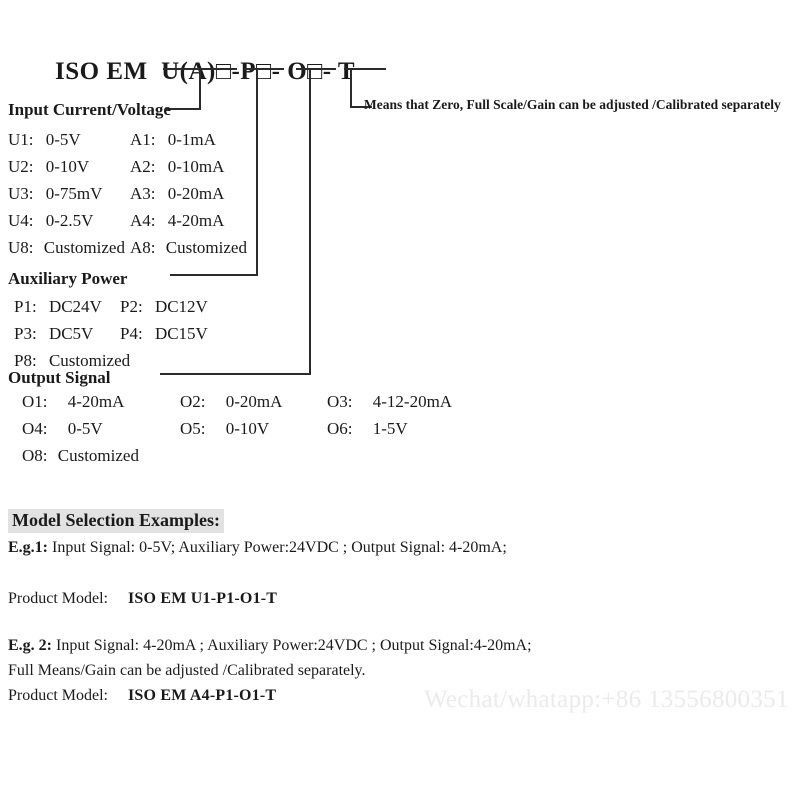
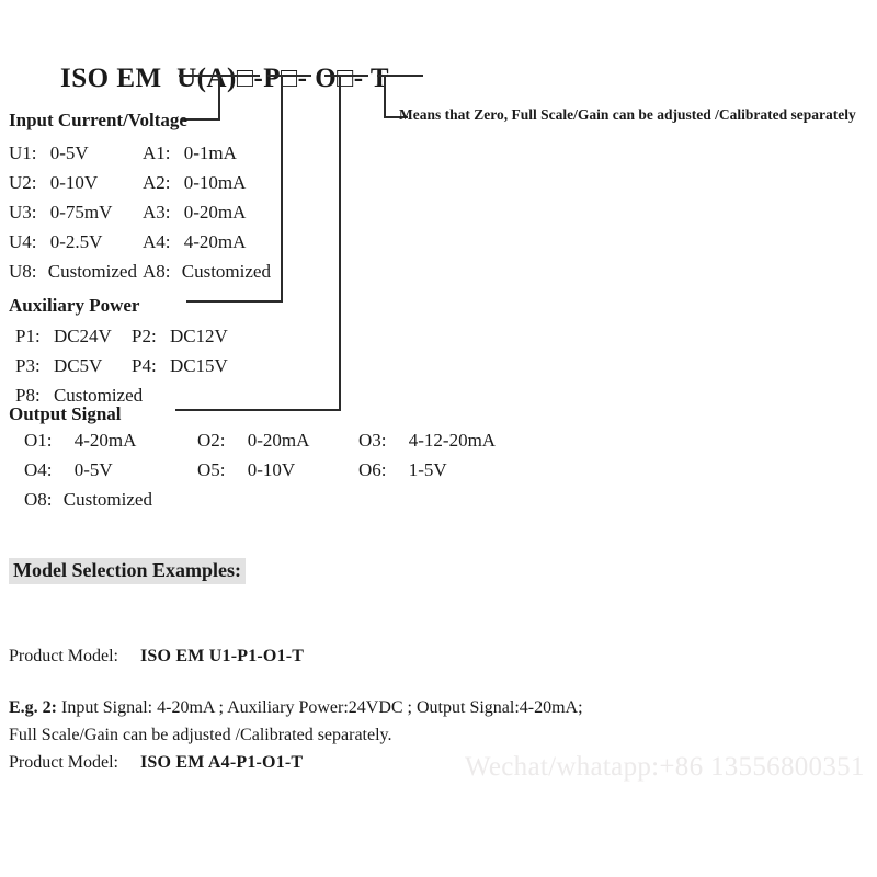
  ISO EM U(A)□-P□- O□- T
  Means that Zero, Full Scale/Gain can be adjusted /Calibrated separately
  Input Current/Voltage
  U1: 0-5V
  U2: 0-10V
  U3: 0-75mV
  U4: 0-2.5V
  U8: Customized
  A1: 0-1mA
  A2: 0-10mA
  A3: 0-20mA
  A4: 4-20mA
  A8: Customized
  Auxiliary Power
  P1: DC24V
  P3: DC5V
  P8: Customized
  P2: DC12V
  P4: DC15V
  Output Signal
  O1: 4-20mA
  O4: 0-5V
  O8: Customized
  O2: 0-20mA
  O5: 0-10V
  O3: 4-12-20mA
  O6: 1-5V
  Model Selection Examples:
- E.g.1: Input Signal: 0-5V; Auxiliary Power:24VDC ; Output Signal: 4-20mA;
  Product Model: ISO EM U1-P1-O1-T
  E.g. 2: Input Signal: 4-20mA ; Auxiliary Power:24VDC ; Output Signal:4-20mA;
- Full Means/Gain can be adjusted /Calibrated separately.
+ Full Scale/Gain can be adjusted /Calibrated separately.
  Product Model: ISO EM A4-P1-O1-T
